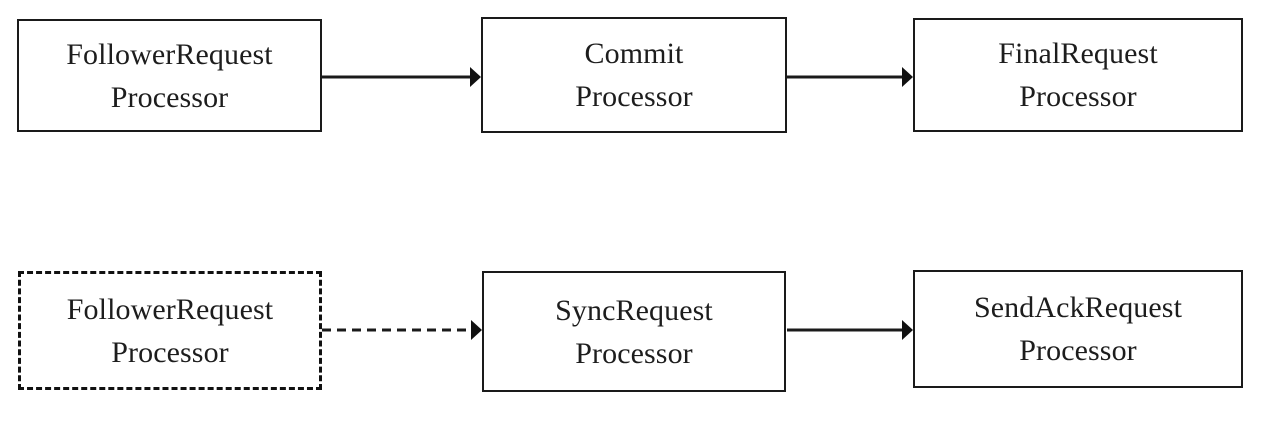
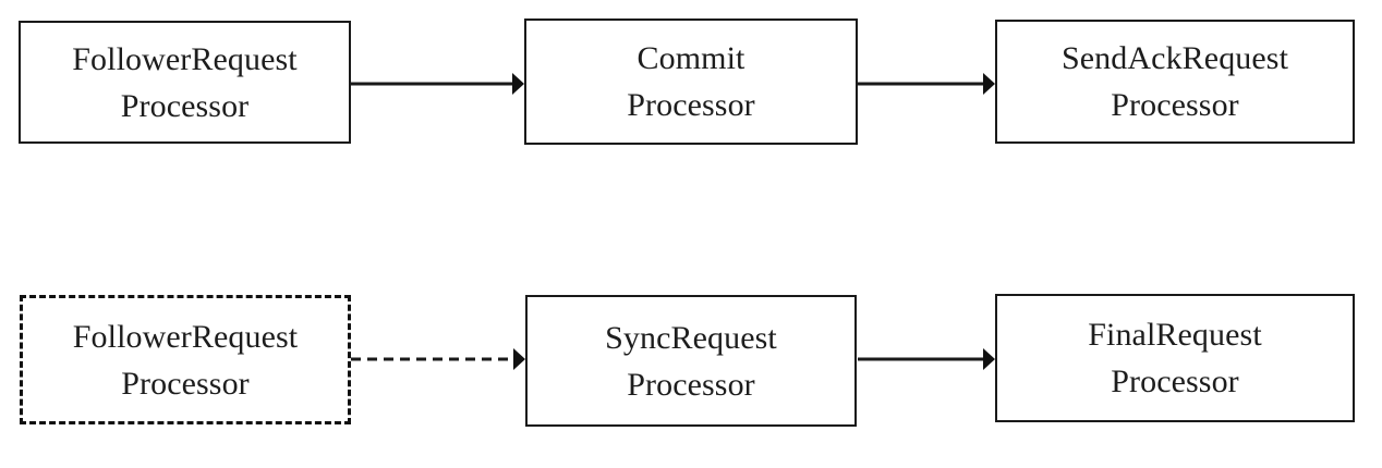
  FollowerRequest
  Processor
  Commit
  Processor
- FinalRequest
+ SendAckRequest
  Processor
  FollowerRequest
  Processor
  SyncRequest
  Processor
- SendAckRequest
+ FinalRequest
  Processor
